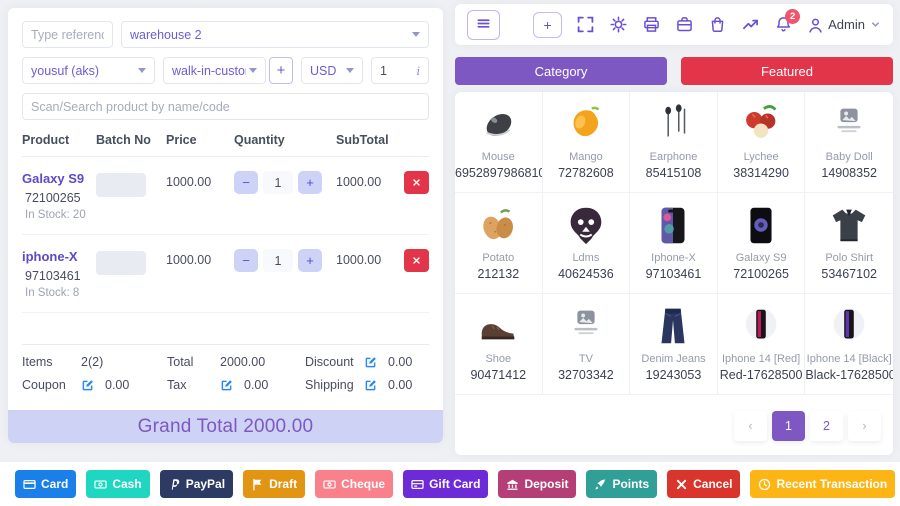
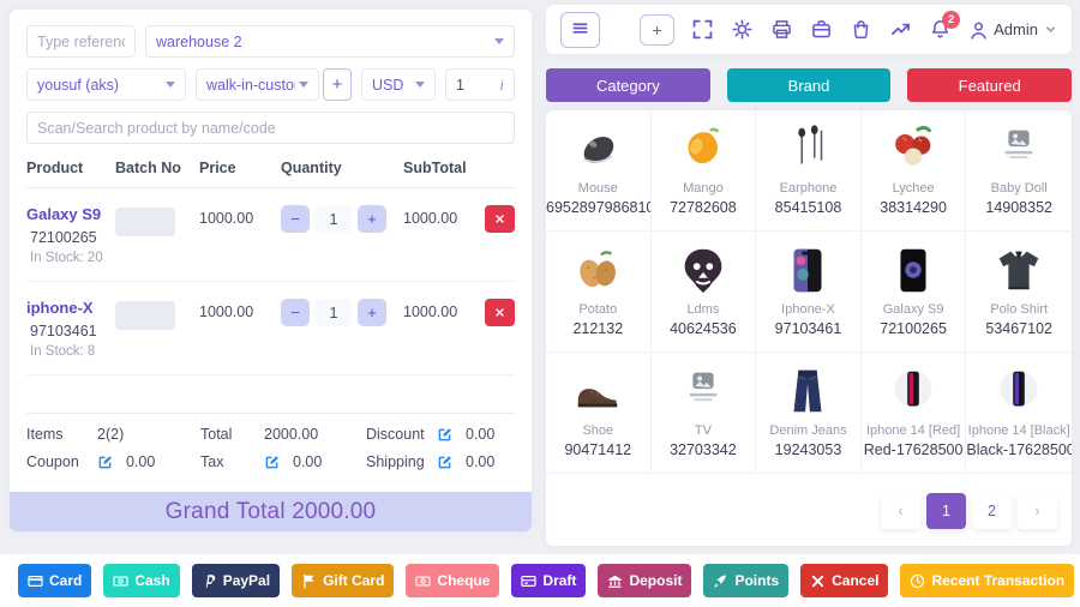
  Type referen
  warehouse 2
  yousuf (aks)
  walk-in-custo
  +
  USD
  1
  i
  Scan/Search product by name/code
  Product
  Batch No
  Price
  Quantity
  SubTotal
  Galaxy S9
  72100265
  In Stock: 20
  1000.00
  −
  1
  +
  1000.00
  iphone-X
  97103461
  In Stock: 8
  1000.00
  −
  1
  +
  1000.00
  Items
  2(2)
  Total
  2000.00
  Discount
  0.00
  Coupon
  0.00
  Tax
  0.00
  Shipping
  0.00
  Grand Total 2000.00
  +
  2
  Admin
  Category
+ Brand
  Featured
  Mouse
  695289798681
  Mango
  72782608
  Earphone
  85415108
  Lychee
  38314290
  Baby Doll
  14908352
  Potato
  212132
  Ldms
  40624536
  Iphone-X
  97103461
  Galaxy S9
  72100265
  Polo Shirt
  53467102
  Shoe
  90471412
  TV
  32703342
  Denim Jeans
  19243053
  Iphone 14 [Red]
  Red-17628500
  Iphone 14 [Black]
  Black-17628500
  ‹
  1
  2
  ›
  Card
  Cash
  PayPal
- Draft
+ Gift Card
  Cheque
- Gift Card
+ Draft
  Deposit
  Points
  Cancel
  Recent Transaction
